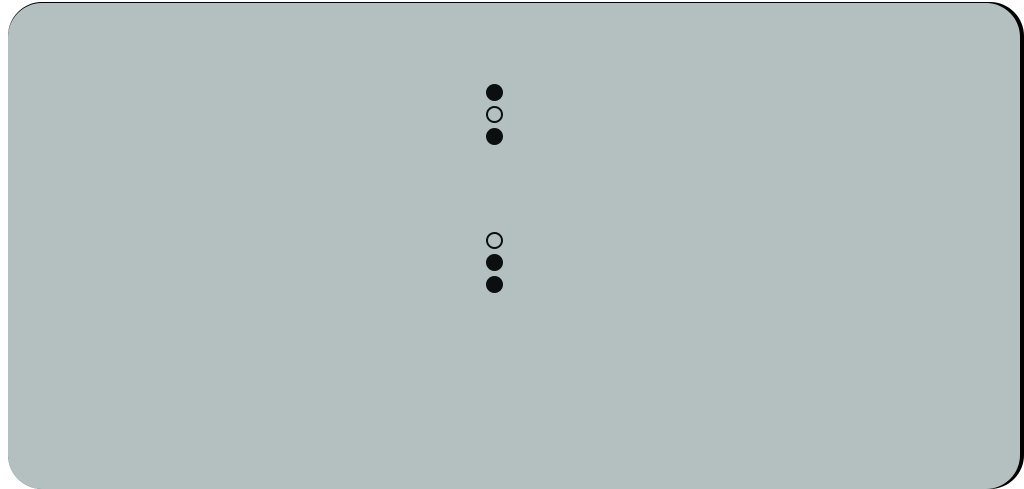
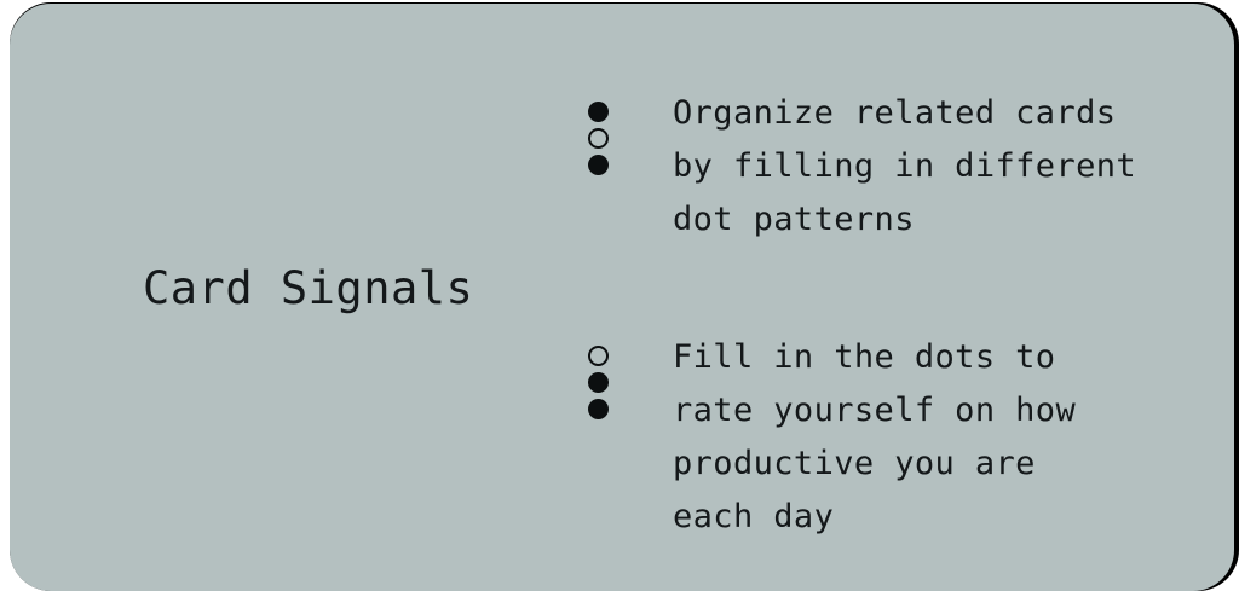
+ Card Signals
+ Organize related cards
+ by filling in different
+ dot patterns
+ Fill in the dots to
+ rate yourself on how
+ productive you are
+ each day
